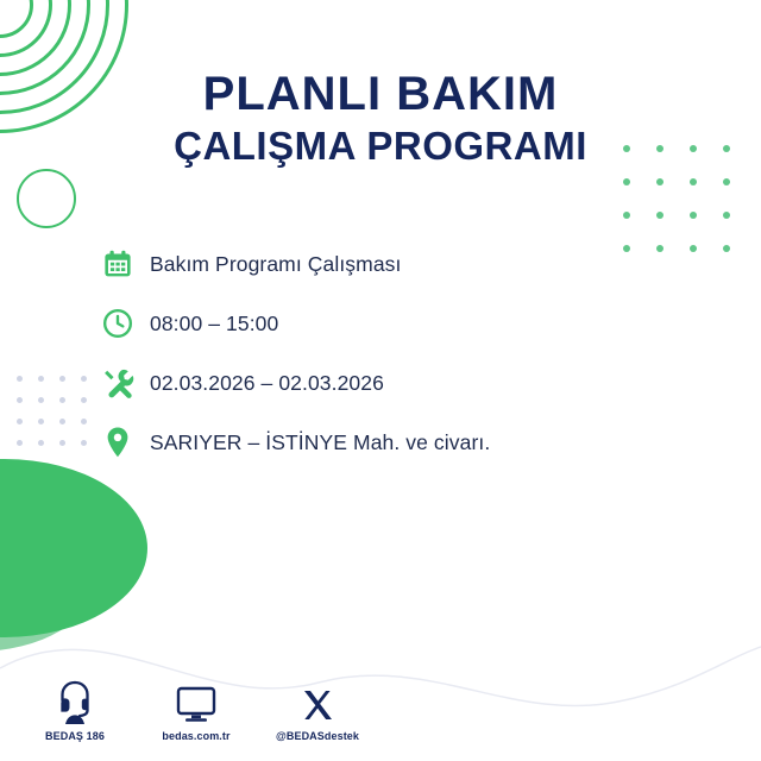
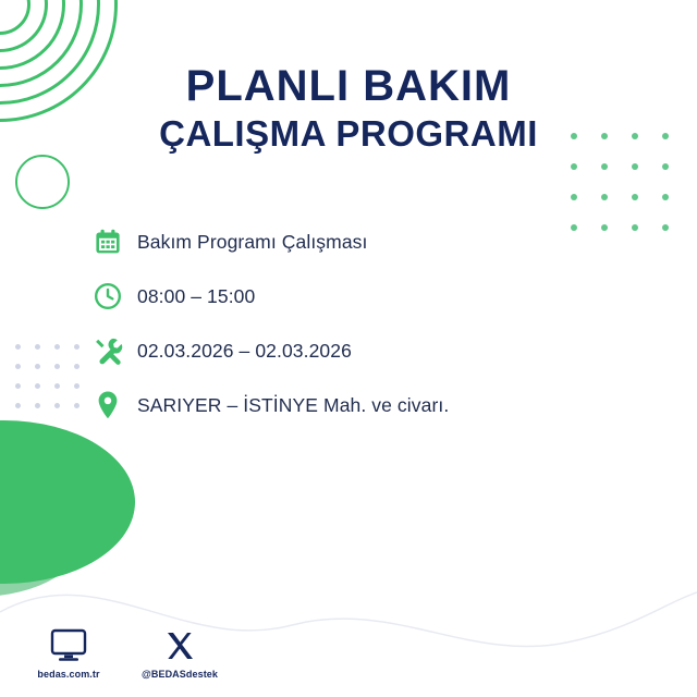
  PLANLI BAKIM
  ÇALIŞMA PROGRAMI
  Bakım Programı Çalışması
  08:00 – 15:00
  02.03.2026 – 02.03.2026
  SARIYER – İSTİNYE Mah. ve civarı.
- BEDAŞ 186
  bedas.com.tr
  @BEDASdestek
